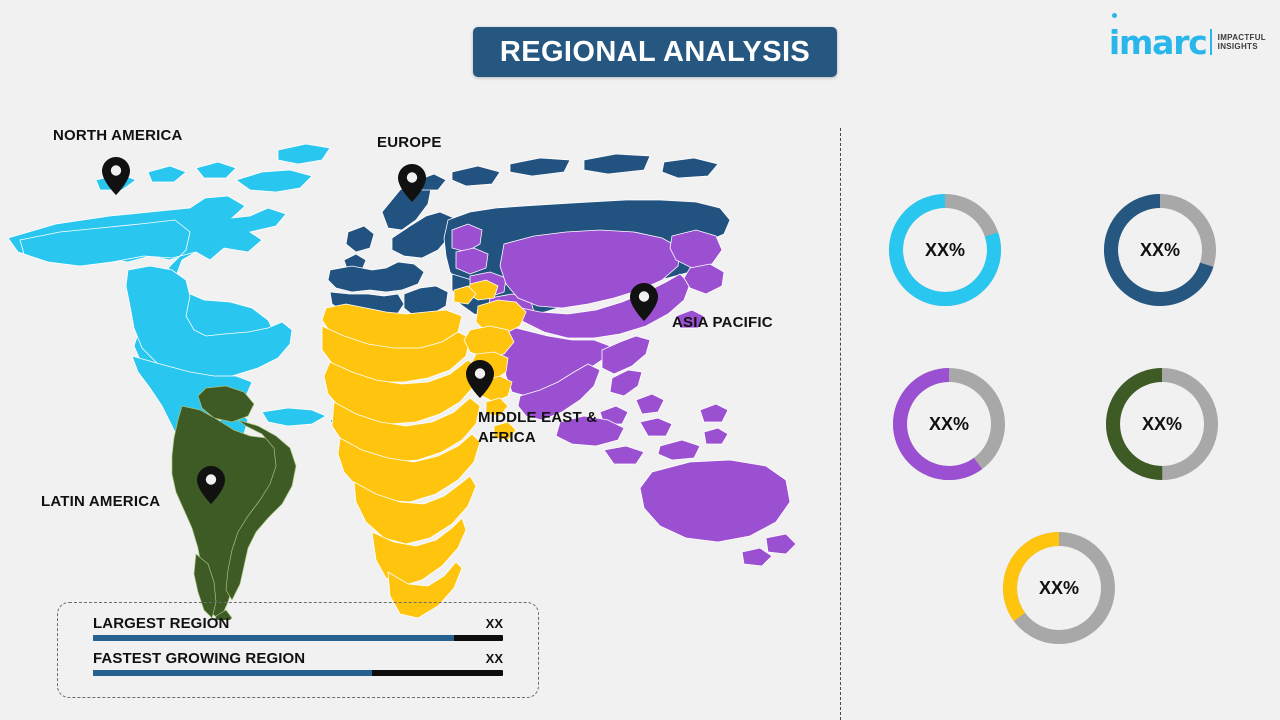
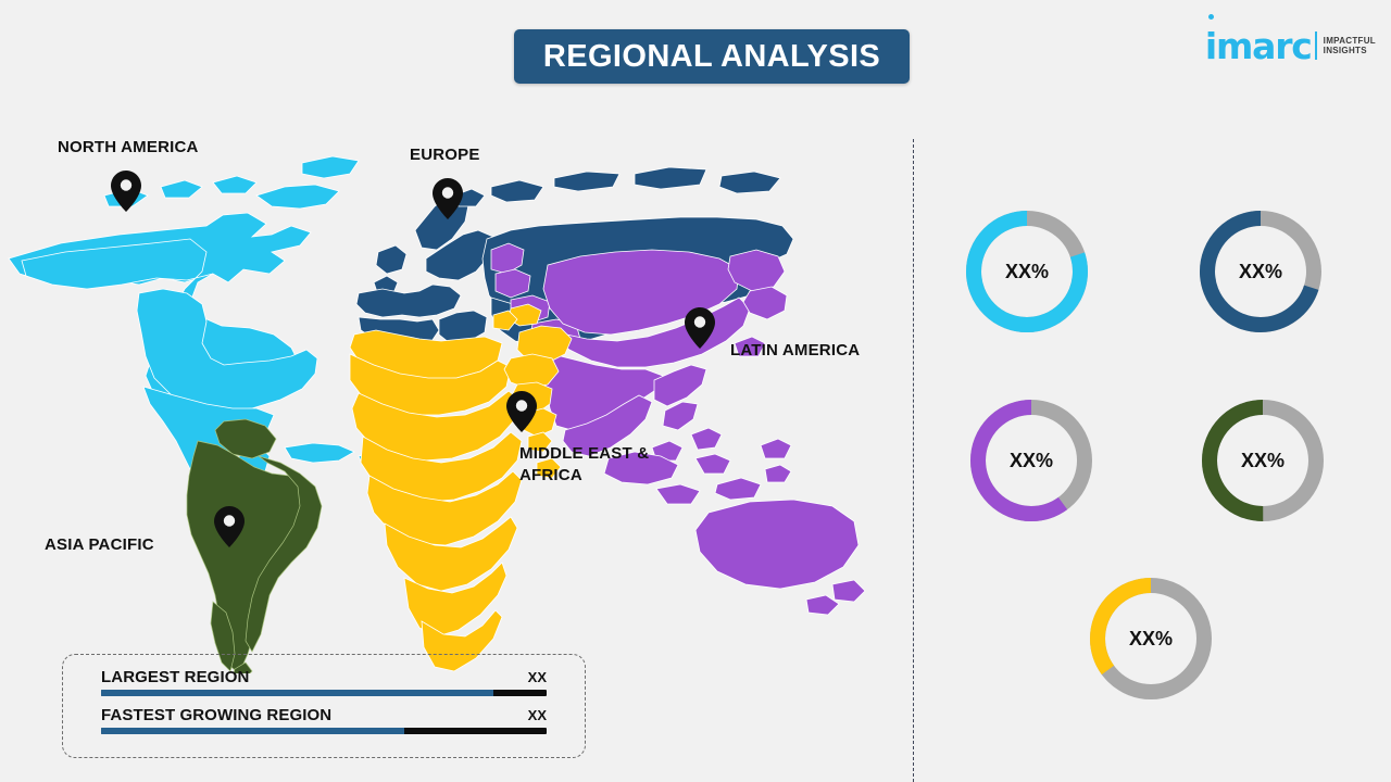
  REGIONAL ANALYSIS
  imarc
  IMPACTFUL
  INSIGHTS
  NORTH AMERICA
  EUROPE
- ASIA PACIFIC
+ LATIN AMERICA
  MIDDLE EAST & AFRICA
- LATIN AMERICA
+ ASIA PACIFIC
  LARGEST REGION
  XX
  FASTEST GROWING REGION
  XX
  XX%
  XX%
  XX%
  XX%
  XX%
